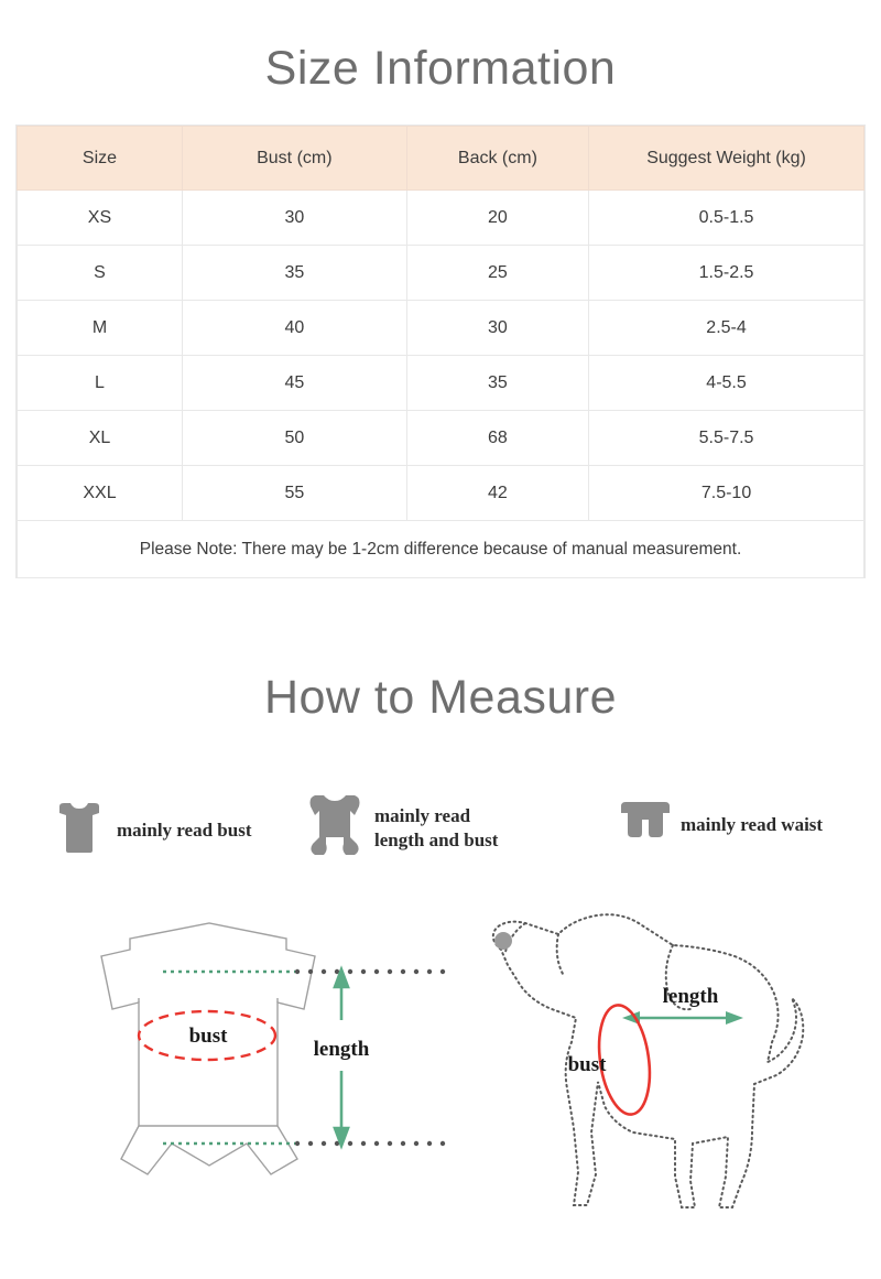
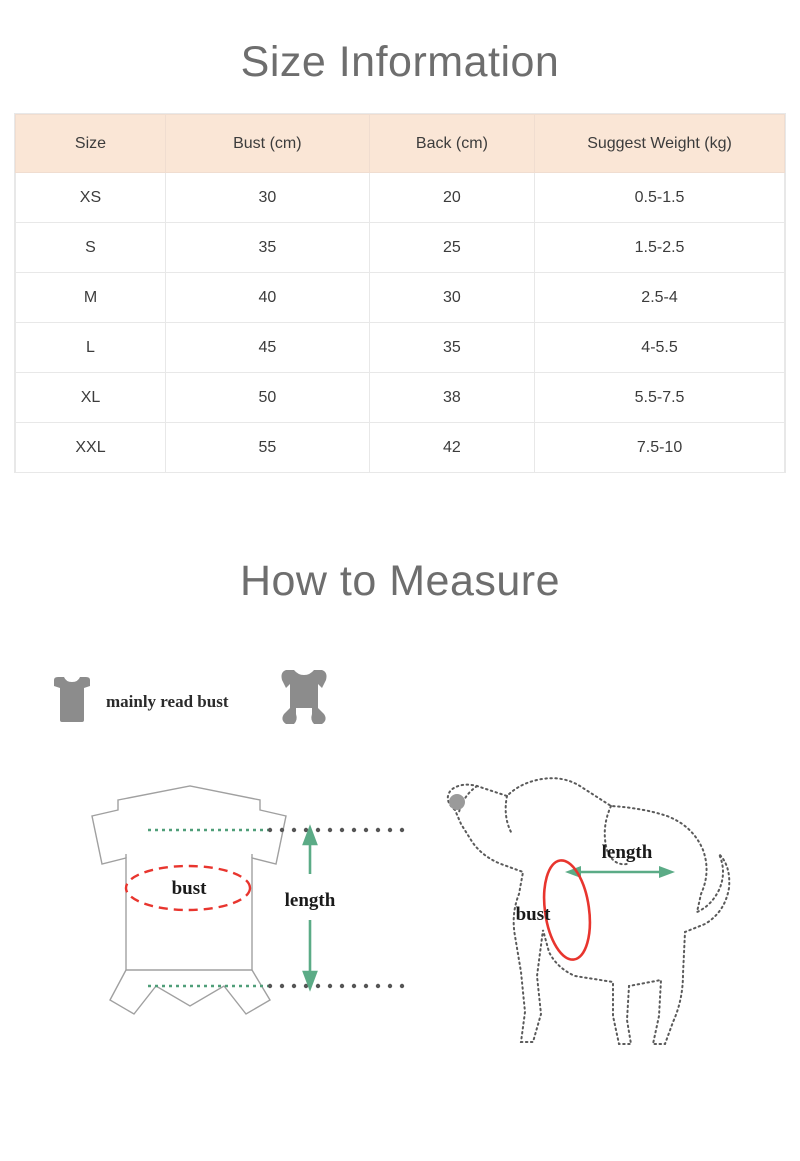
  Size Information
  Size	Bust (cm)	Back (cm)	Suggest Weight (kg)
  XS	30	20	0.5-1.5
  S	35	25	1.5-2.5
  M	40	30	2.5-4
  L	45	35	4-5.5
- XL	50	68	5.5-7.5
+ XL	50	38	5.5-7.5
  XXL	55	42	7.5-10
- Please Note: There may be 1-2cm difference because of manual measurement.
  How to Measure
  mainly read bust
- mainly read
- length and bust
- mainly read waist
  bust
  length
  length
  bust
